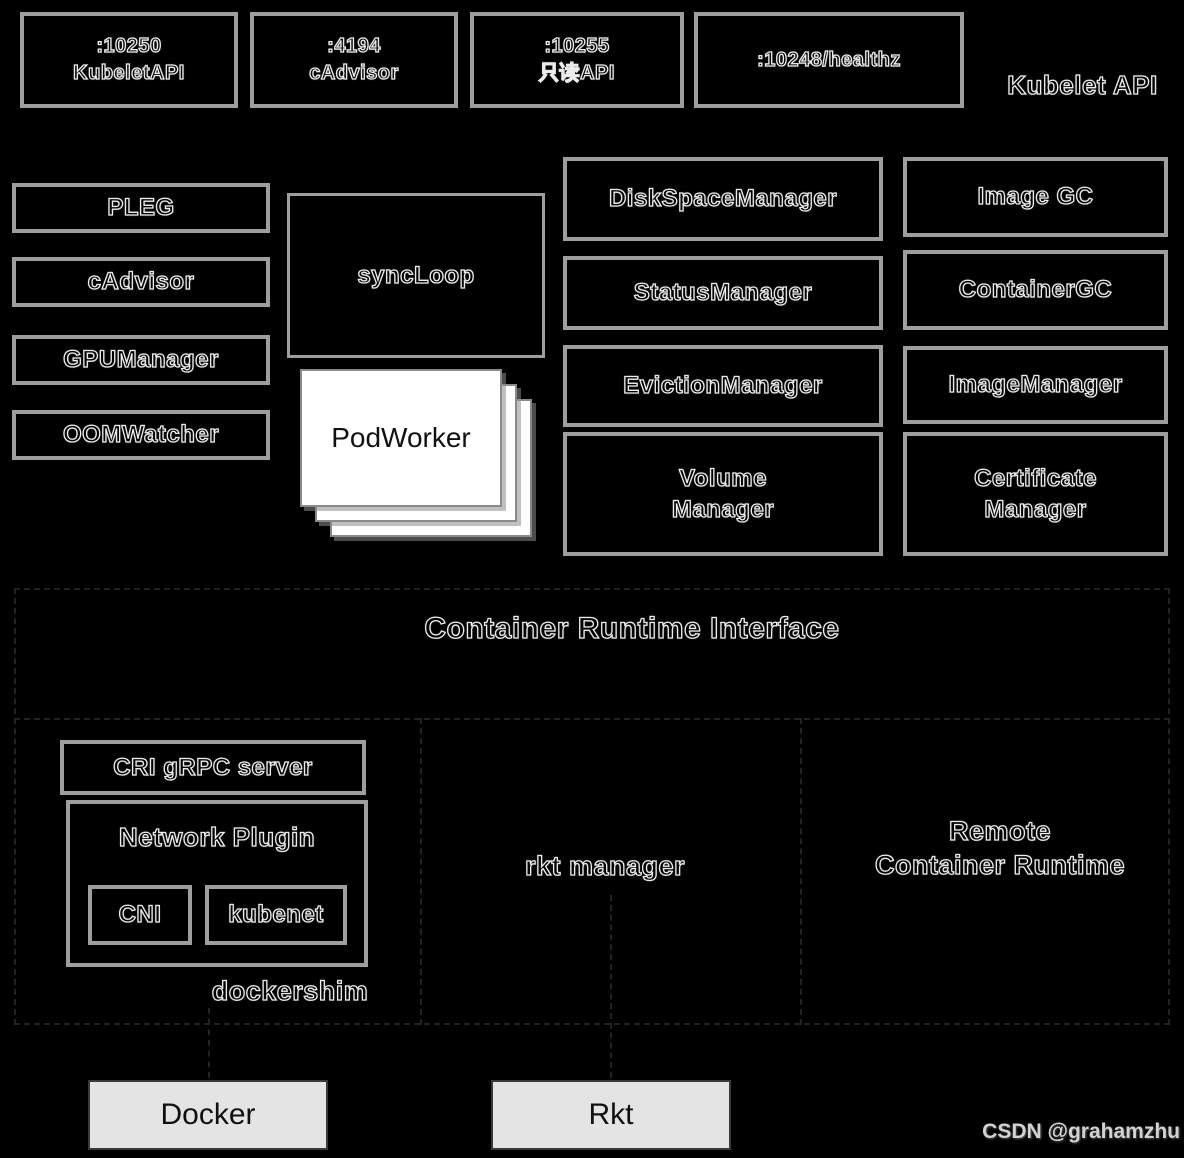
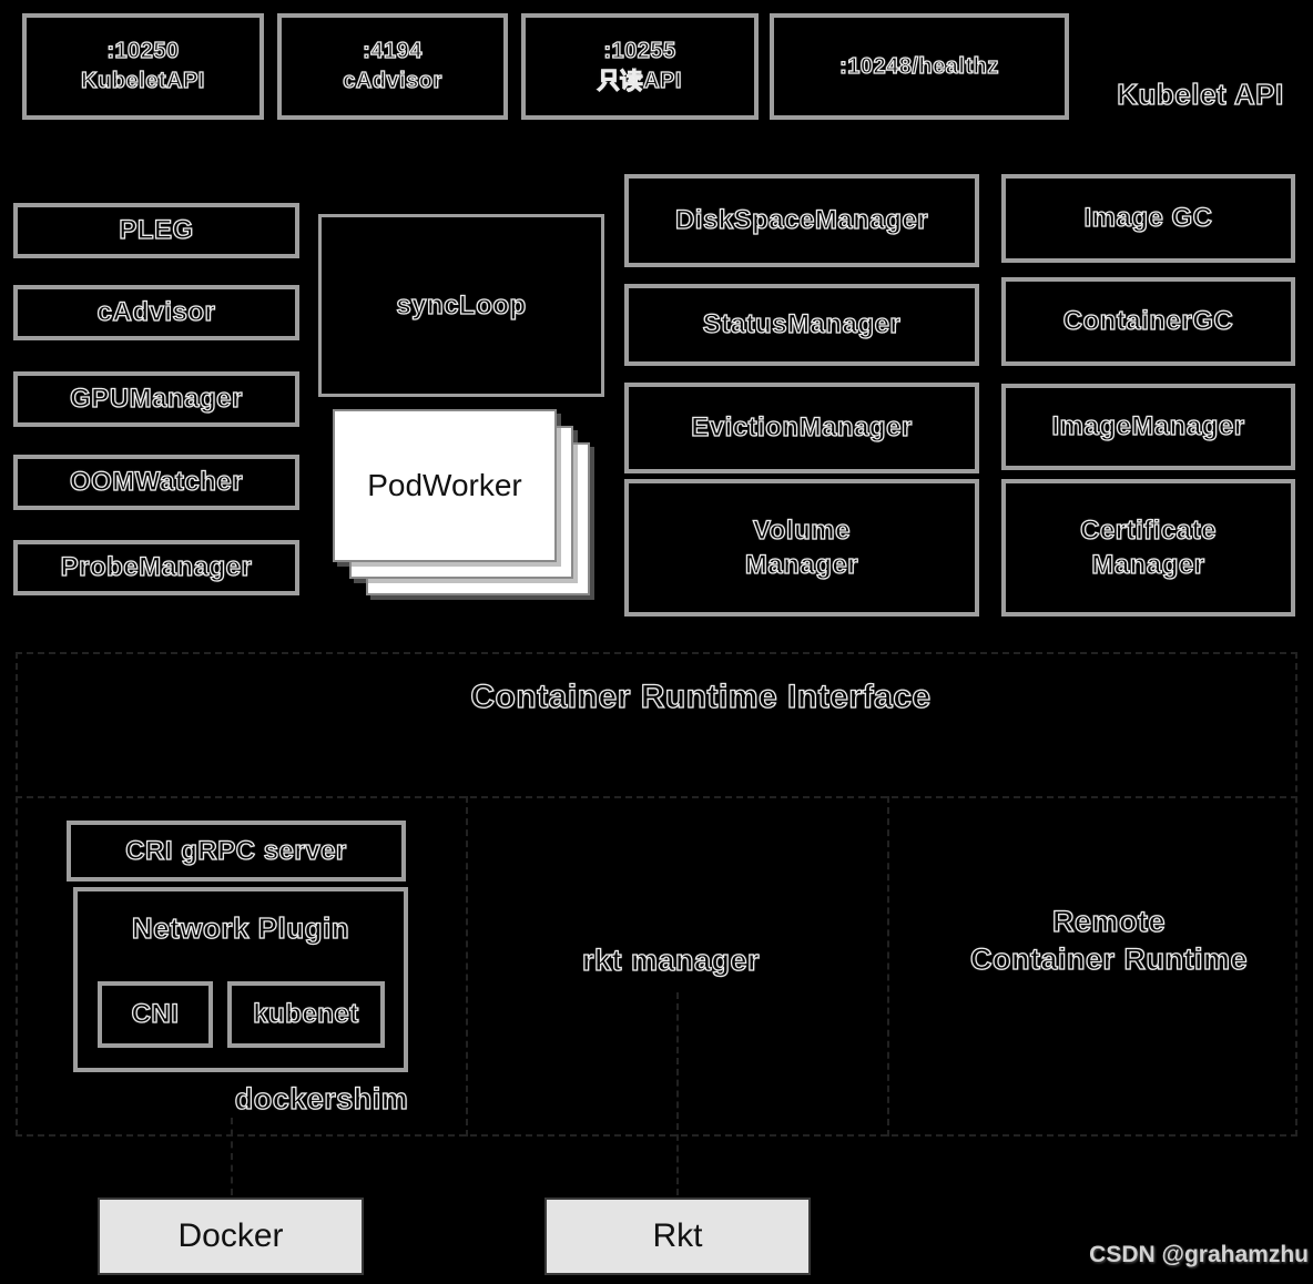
  :10250
  KubeletAPI
  :4194
  cAdvisor
  :10255
  只读API
  :10248/healthz
  Kubelet API
  PLEG
  cAdvisor
  GPUManager
  OOMWatcher
+ ProbeManager
  syncLoop
  PodWorker
  DiskSpaceManager
  StatusManager
  EvictionManager
  Volume
  Manager
  Image GC
  ContainerGC
  ImageManager
  Certificate
  Manager
  Container Runtime Interface
  CRI gRPC server
  Network Plugin
  CNI
  kubenet
  dockershim
  rkt manager
  Remote
  Container Runtime
  Docker
  Rkt
  CSDN @grahamzhu
